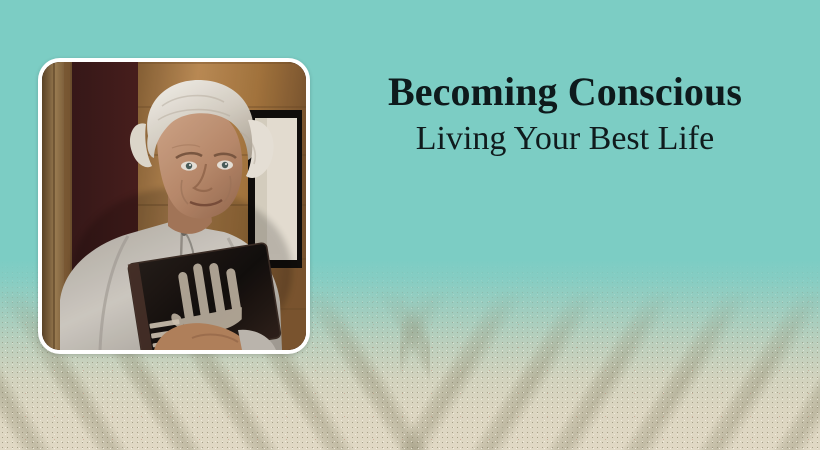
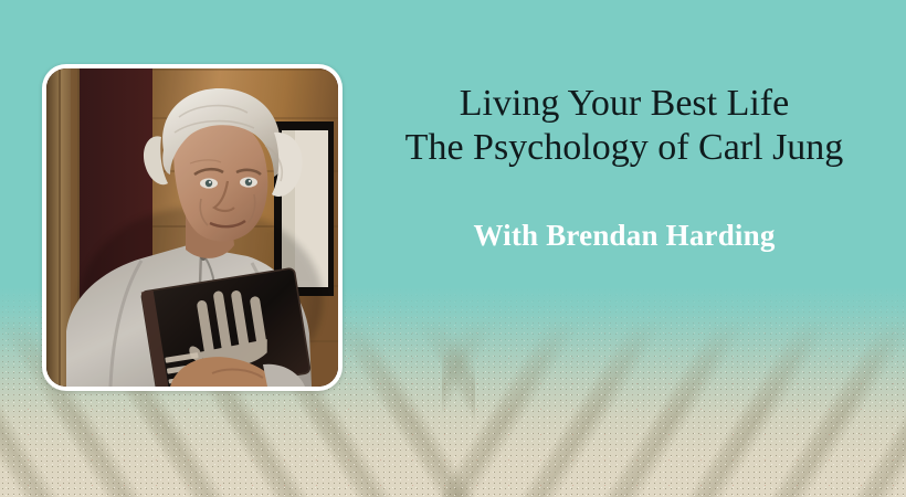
- Becoming Conscious
  Living Your Best Life
+ The Psychology of Carl Jung
+ With Brendan Harding
